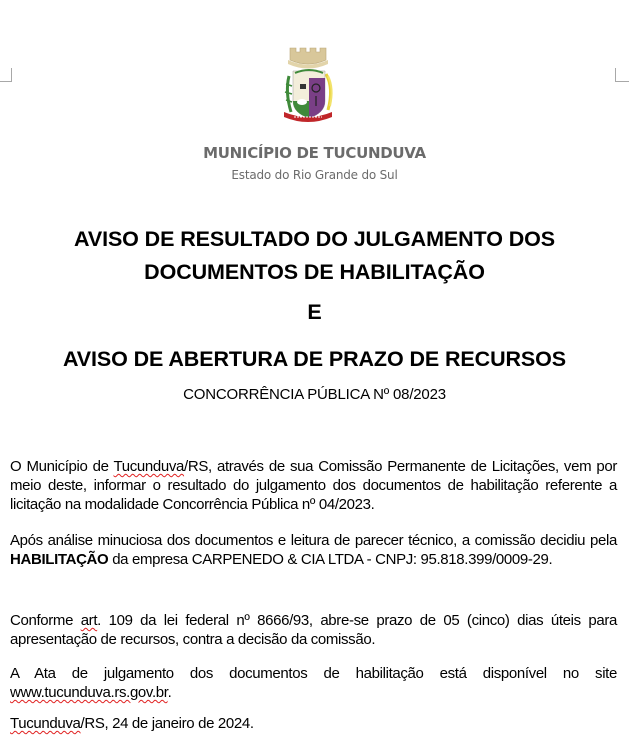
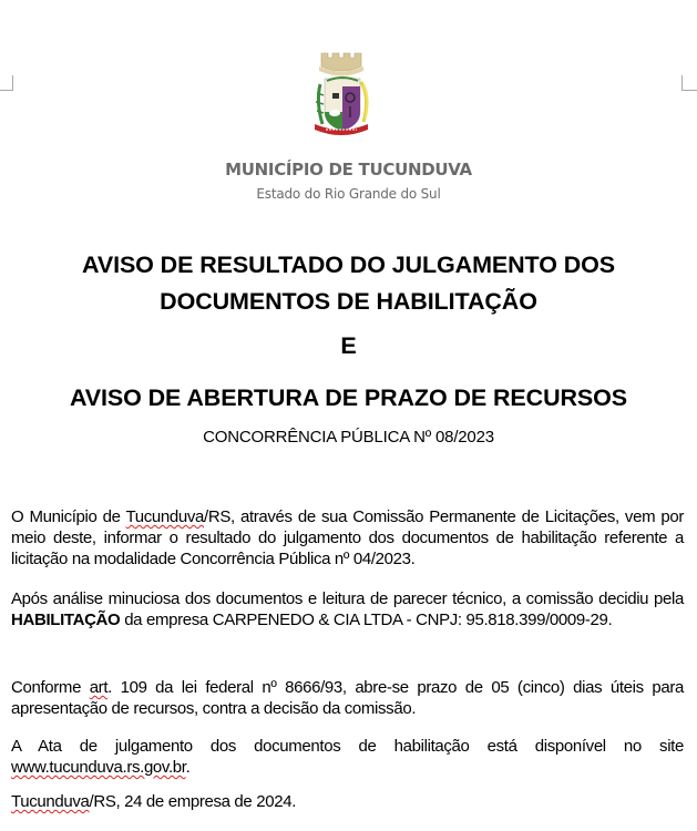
  MUNICÍPIO DE TUCUNDUVA
  Estado do Rio Grande do Sul
  AVISO DE RESULTADO DO JULGAMENTO DOS
  DOCUMENTOS DE HABILITAÇÃO
  E
  AVISO DE ABERTURA DE PRAZO DE RECURSOS
  CONCORRÊNCIA PÚBLICA Nº 08/2023
  O Município de Tucunduva/RS, através de sua Comissão Permanente de Licitações, vem por meio deste, informar o resultado do julgamento dos documentos de habilitação referente a licitação na modalidade Concorrência Pública nº 04/2023.
  Após análise minuciosa dos documentos e leitura de parecer técnico, a comissão decidiu pela HABILITAÇÃO da empresa CARPENEDO & CIA LTDA - CNPJ: 95.818.399/0009-29.
  Conforme art. 109 da lei federal nº 8666/93, abre-se prazo de 05 (cinco) dias úteis para apresentação de recursos, contra a decisão da comissão.
  A Ata de julgamento dos documentos de habilitação está disponível no site www.tucunduva.rs.gov.br.
- Tucunduva/RS, 24 de janeiro de 2024.
+ Tucunduva/RS, 24 de empresa de 2024.
